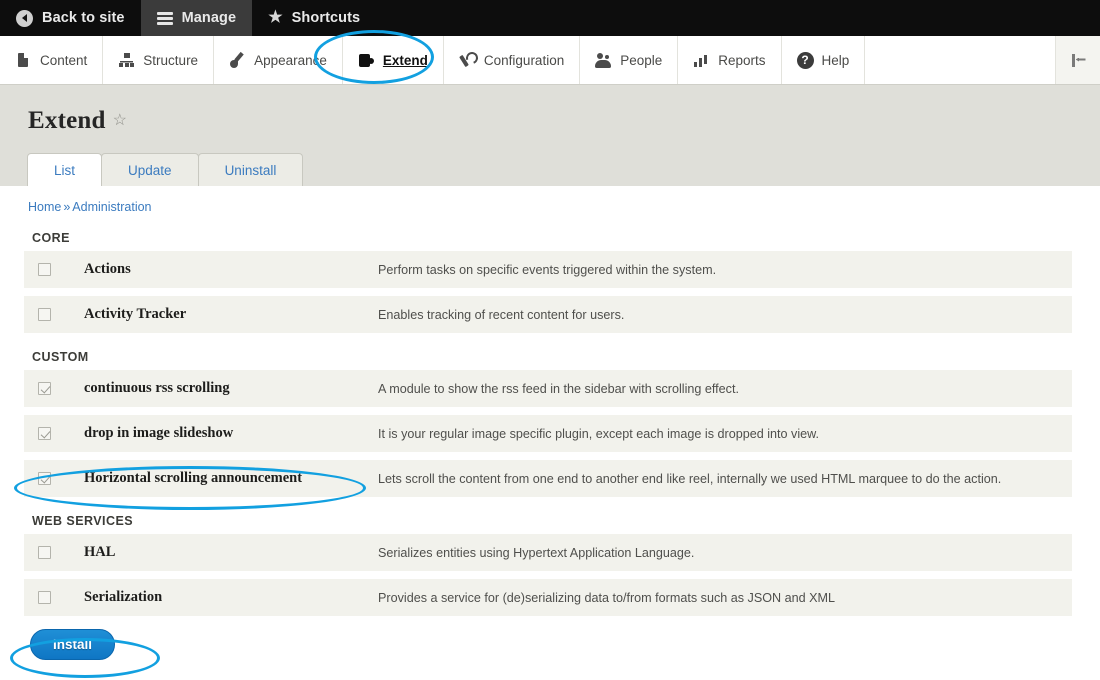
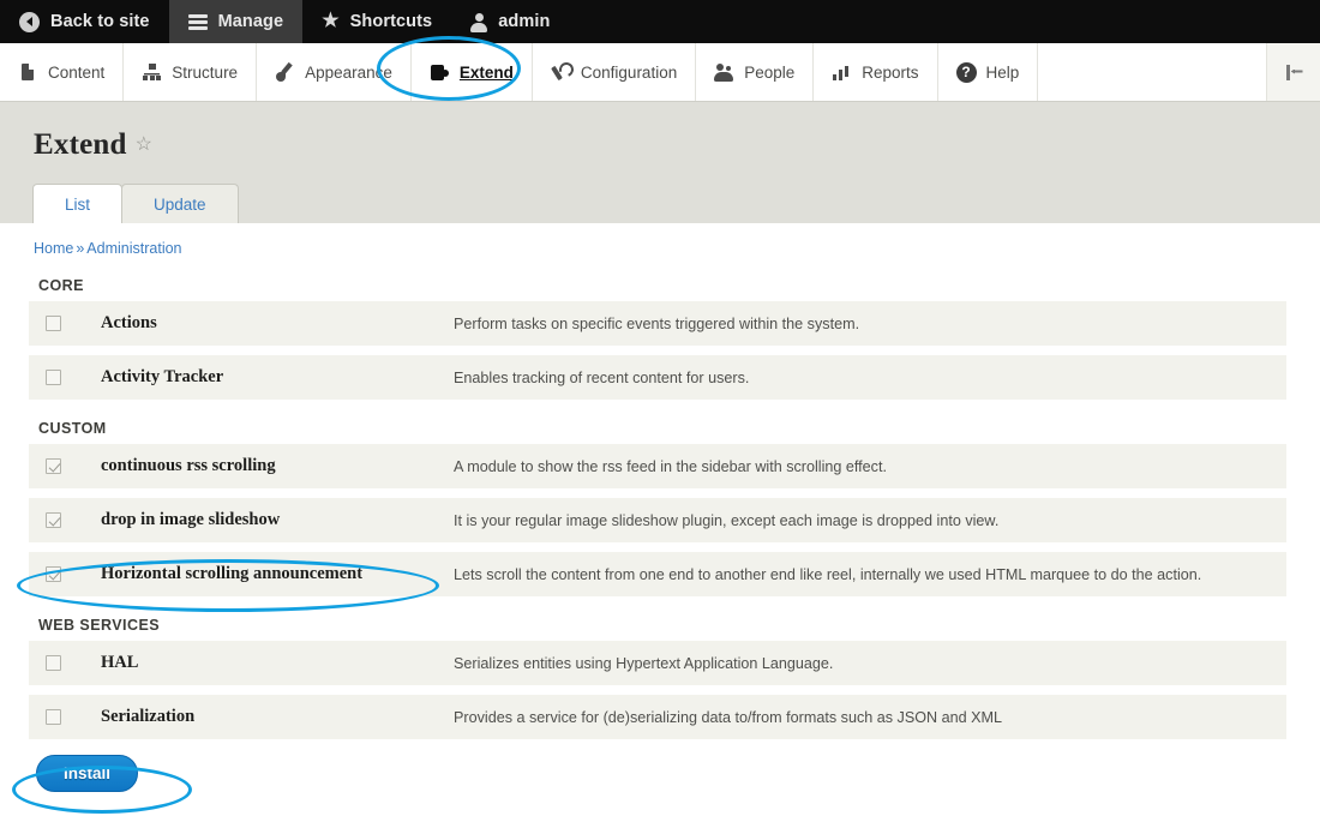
  Back to site
  Manage
  ★
  Shortcuts
+ admin
  Content
  Structure
  Appearance
  Extend
  Configuration
  People
  Reports
  Help
  Extend ☆
  List
  Update
- Uninstall
  Home » Administration
  CORE
  Actions
  Perform tasks on specific events triggered within the system.
  Activity Tracker
  Enables tracking of recent content for users.
  CUSTOM
  continuous rss scrolling
  A module to show the rss feed in the sidebar with scrolling effect.
  drop in image slideshow
- It is your regular image specific plugin, except each image is dropped into view.
+ It is your regular image slideshow plugin, except each image is dropped into view.
  Horizontal scrolling announcement
  Lets scroll the content from one end to another end like reel, internally we used HTML marquee to do the action.
  WEB SERVICES
  HAL
  Serializes entities using Hypertext Application Language.
  Serialization
  Provides a service for (de)serializing data to/from formats such as JSON and XML
  Install
